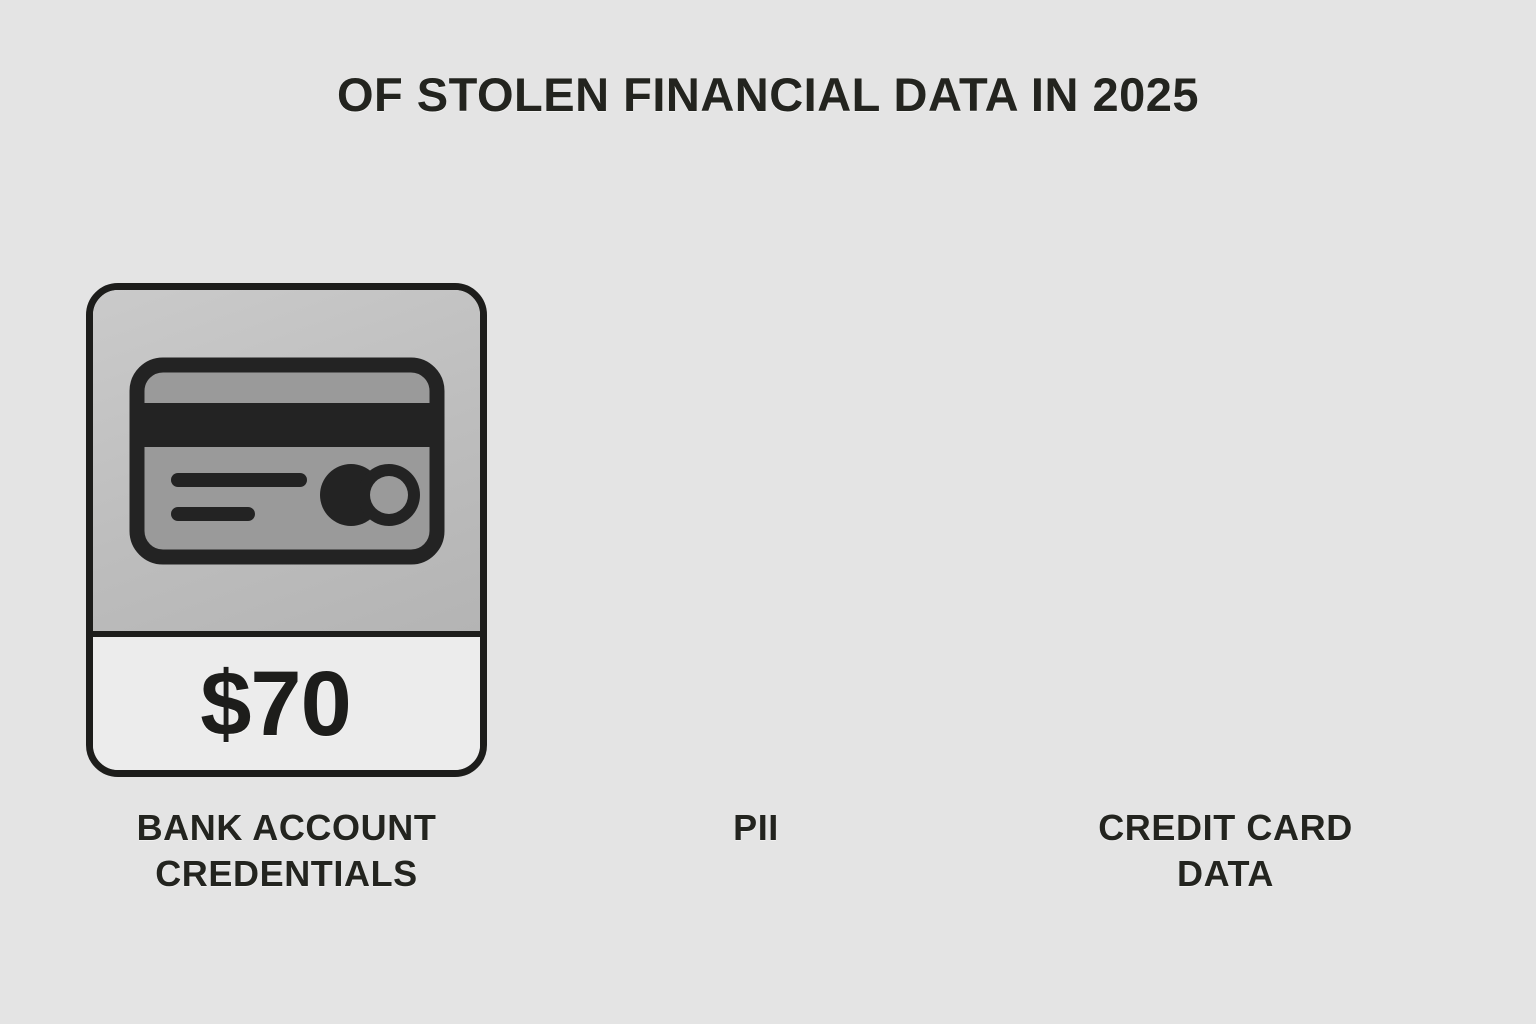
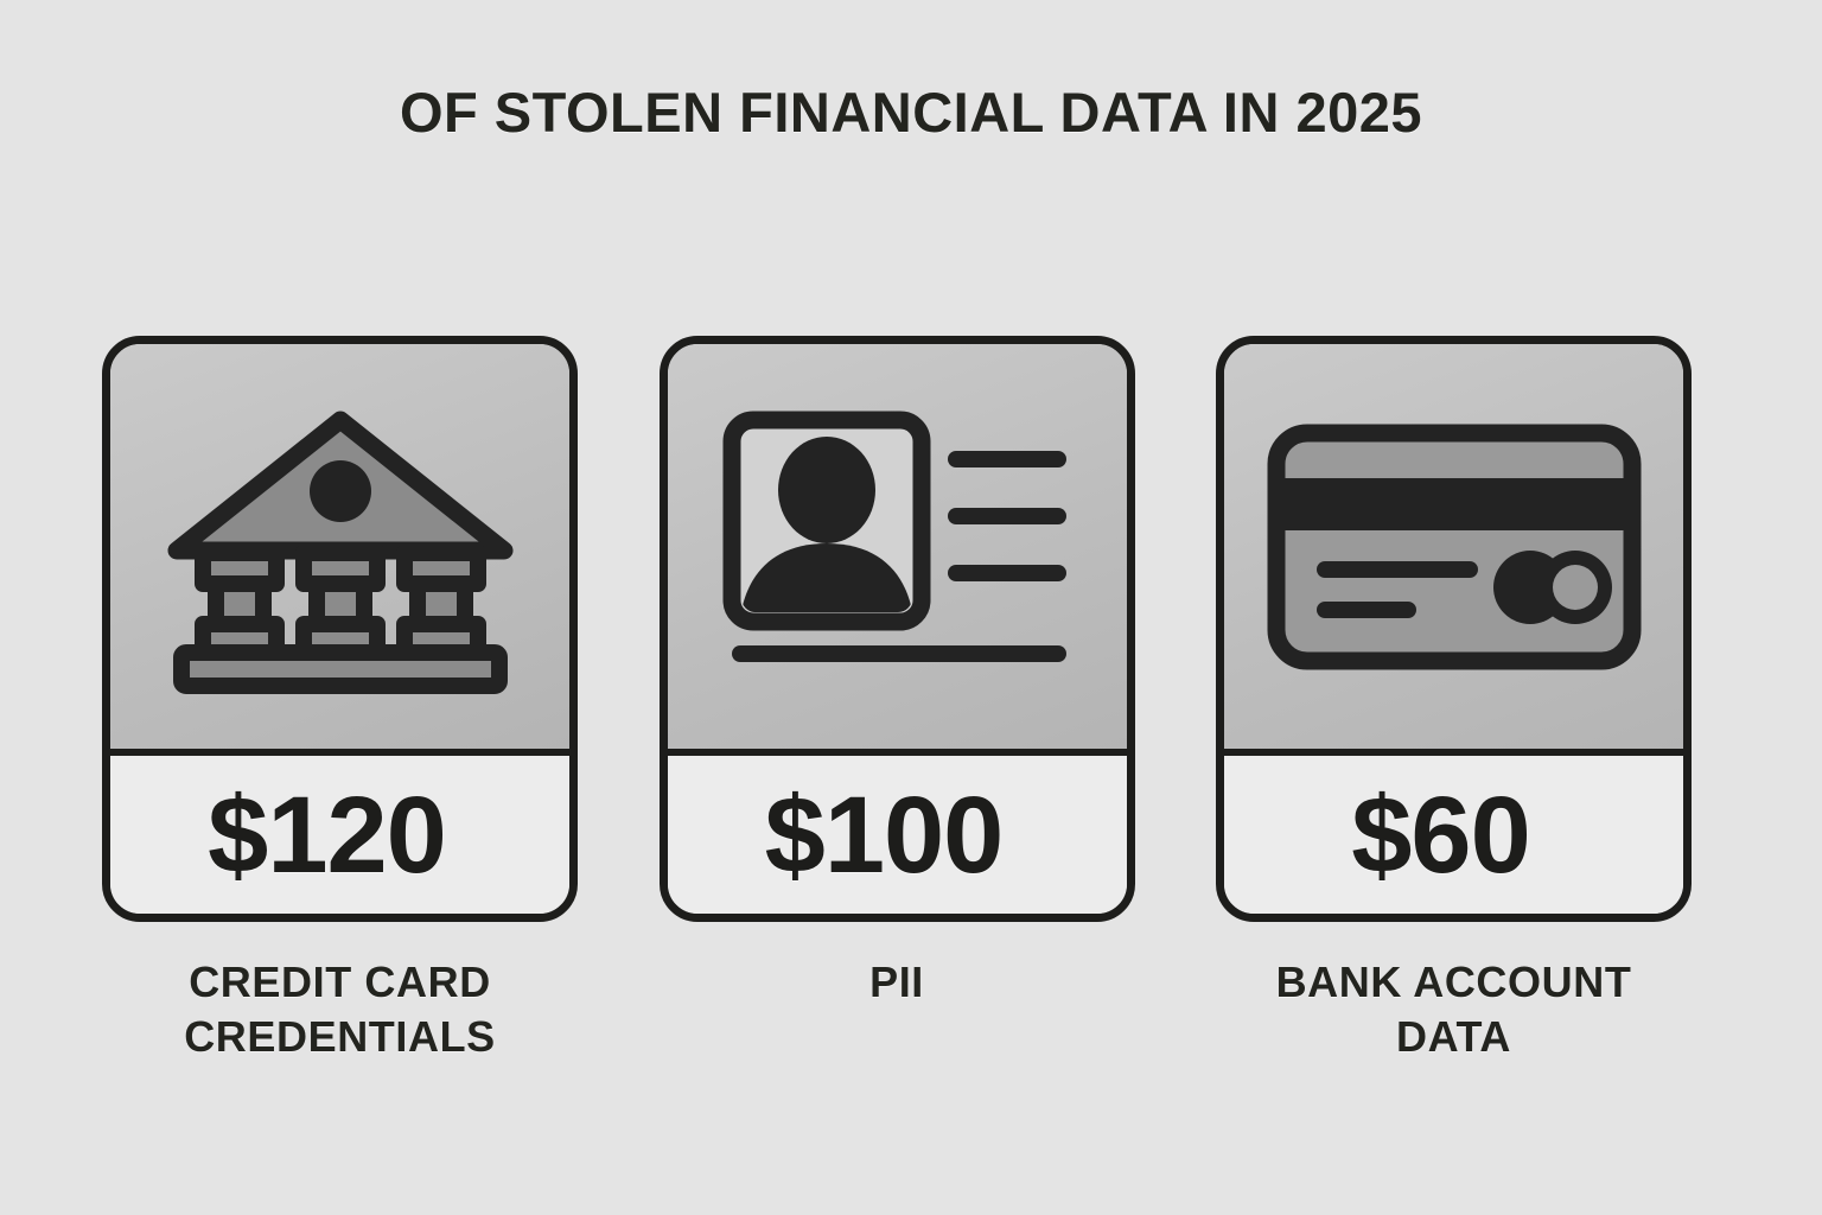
  OF STOLEN FINANCIAL DATA IN 2025
+ $120
+ $100
- $70
+ $60
- BANK ACCOUNT
+ CREDIT CARD
  CREDENTIALS
  PII
- CREDIT CARD
+ BANK ACCOUNT
  DATA
